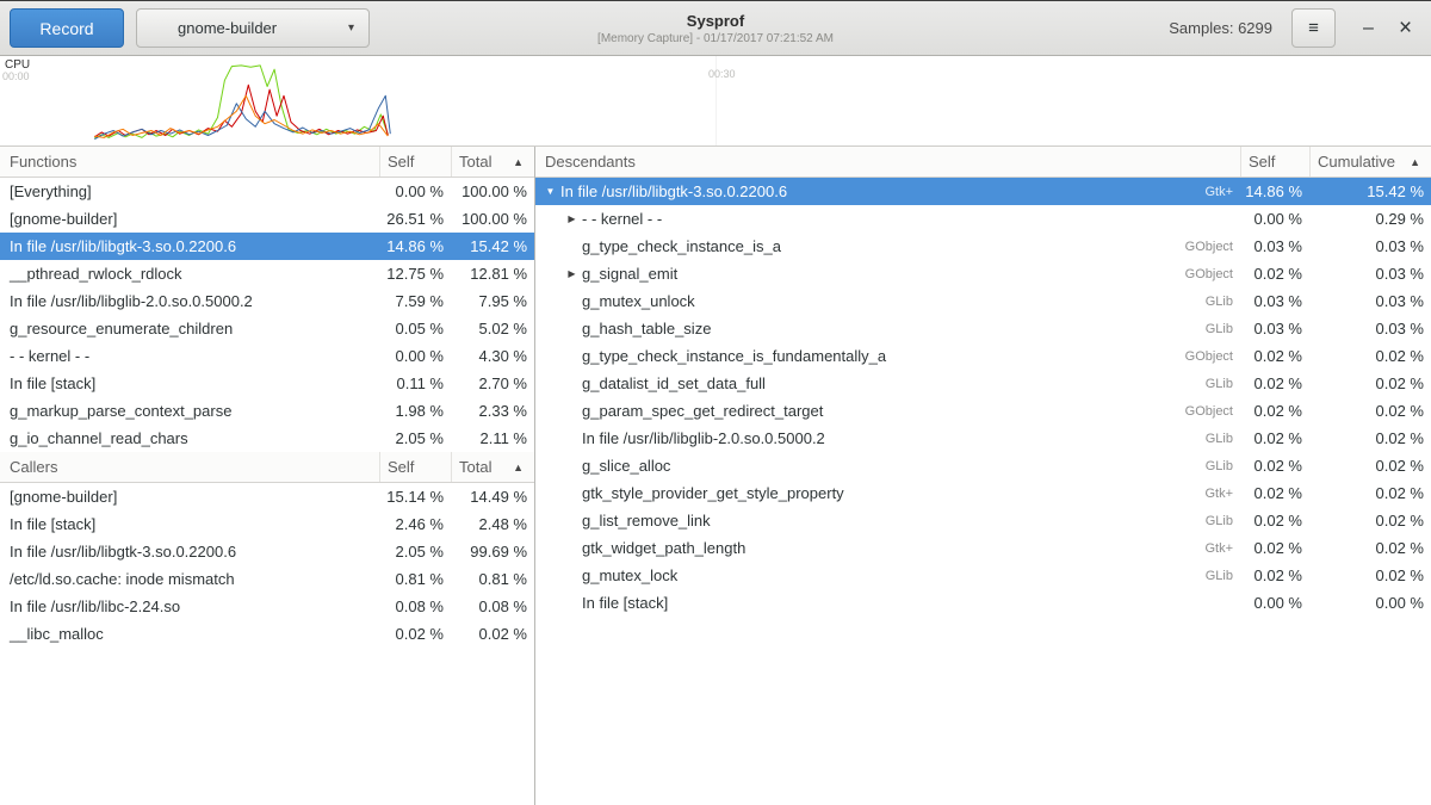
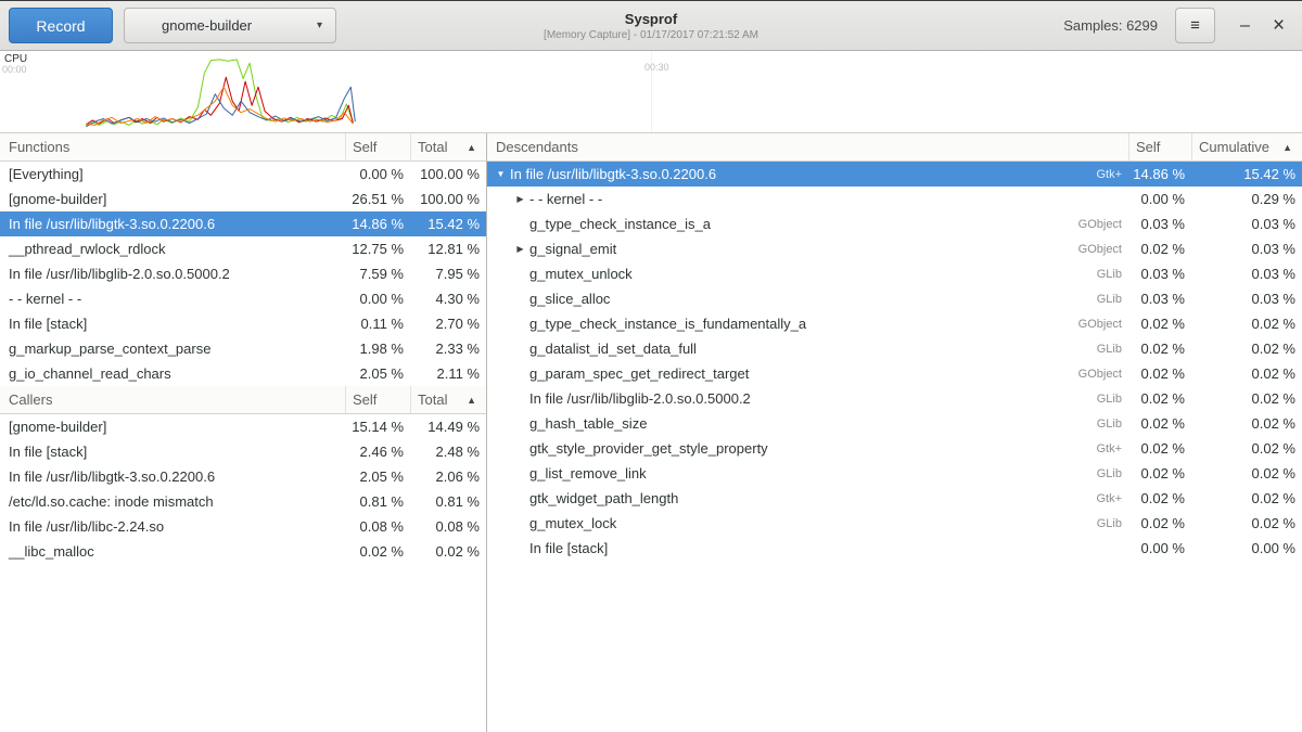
  Record
  gnome-builder
  ▾
  Sysprof
  [Memory Capture] - 01/17/2017 07:21:52 AM
  Samples: 6299
  ≡
  –
  ×
  CPU
  00:00
  00:30
  Functions
  Self
  Total
  ▲
  [Everything]
  0.00 %
  100.00 %
  [gnome-builder]
  26.51 %
  100.00 %
  In file /usr/lib/libgtk-3.so.0.2200.6
  14.86 %
  15.42 %
  __pthread_rwlock_rdlock
  12.75 %
  12.81 %
  In file /usr/lib/libglib-2.0.so.0.5000.2
  7.59 %
  7.95 %
- g_resource_enumerate_children
- 0.05 %
- 5.02 %
  - - kernel - -
  0.00 %
  4.30 %
  In file [stack]
  0.11 %
  2.70 %
  g_markup_parse_context_parse
  1.98 %
  2.33 %
  g_io_channel_read_chars
  2.05 %
  2.11 %
  Callers
  Self
  Total
  ▲
  [gnome-builder]
  15.14 %
  14.49 %
  In file [stack]
  2.46 %
  2.48 %
  In file /usr/lib/libgtk-3.so.0.2200.6
  2.05 %
- 99.69 %
+ 2.06 %
  /etc/ld.so.cache: inode mismatch
  0.81 %
  0.81 %
  In file /usr/lib/libc-2.24.so
  0.08 %
  0.08 %
  __libc_malloc
  0.02 %
  0.02 %
  Descendants
  Self
  Cumulative
  ▲
  ▼
  In file /usr/lib/libgtk-3.so.0.2200.6
  Gtk+
  14.86 %
  15.42 %
  ▶
  - - kernel - -
  0.00 %
  0.29 %
  g_type_check_instance_is_a
  GObject
  0.03 %
  0.03 %
  ▶
  g_signal_emit
  GObject
  0.02 %
  0.03 %
  g_mutex_unlock
  GLib
  0.03 %
  0.03 %
- g_hash_table_size
+ g_slice_alloc
  GLib
  0.03 %
  0.03 %
  g_type_check_instance_is_fundamentally_a
  GObject
  0.02 %
  0.02 %
  g_datalist_id_set_data_full
  GLib
  0.02 %
  0.02 %
  g_param_spec_get_redirect_target
  GObject
  0.02 %
  0.02 %
  In file /usr/lib/libglib-2.0.so.0.5000.2
  GLib
  0.02 %
  0.02 %
- g_slice_alloc
+ g_hash_table_size
  GLib
  0.02 %
  0.02 %
  gtk_style_provider_get_style_property
  Gtk+
  0.02 %
  0.02 %
  g_list_remove_link
  GLib
  0.02 %
  0.02 %
  gtk_widget_path_length
  Gtk+
  0.02 %
  0.02 %
  g_mutex_lock
  GLib
  0.02 %
  0.02 %
  In file [stack]
  0.00 %
  0.00 %
